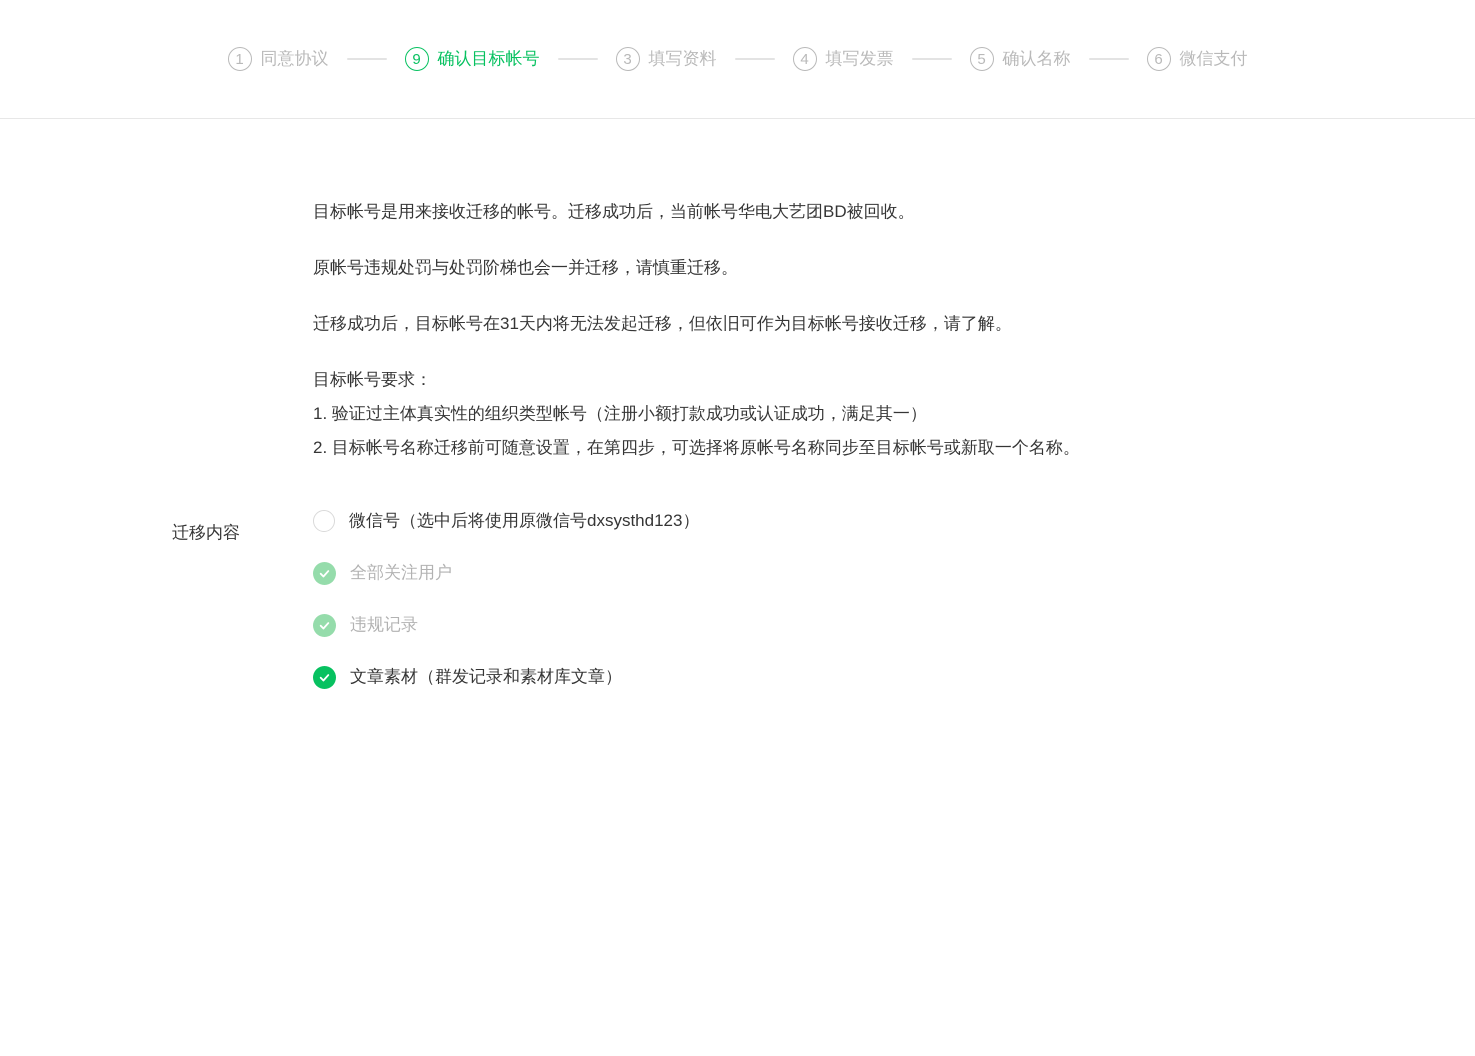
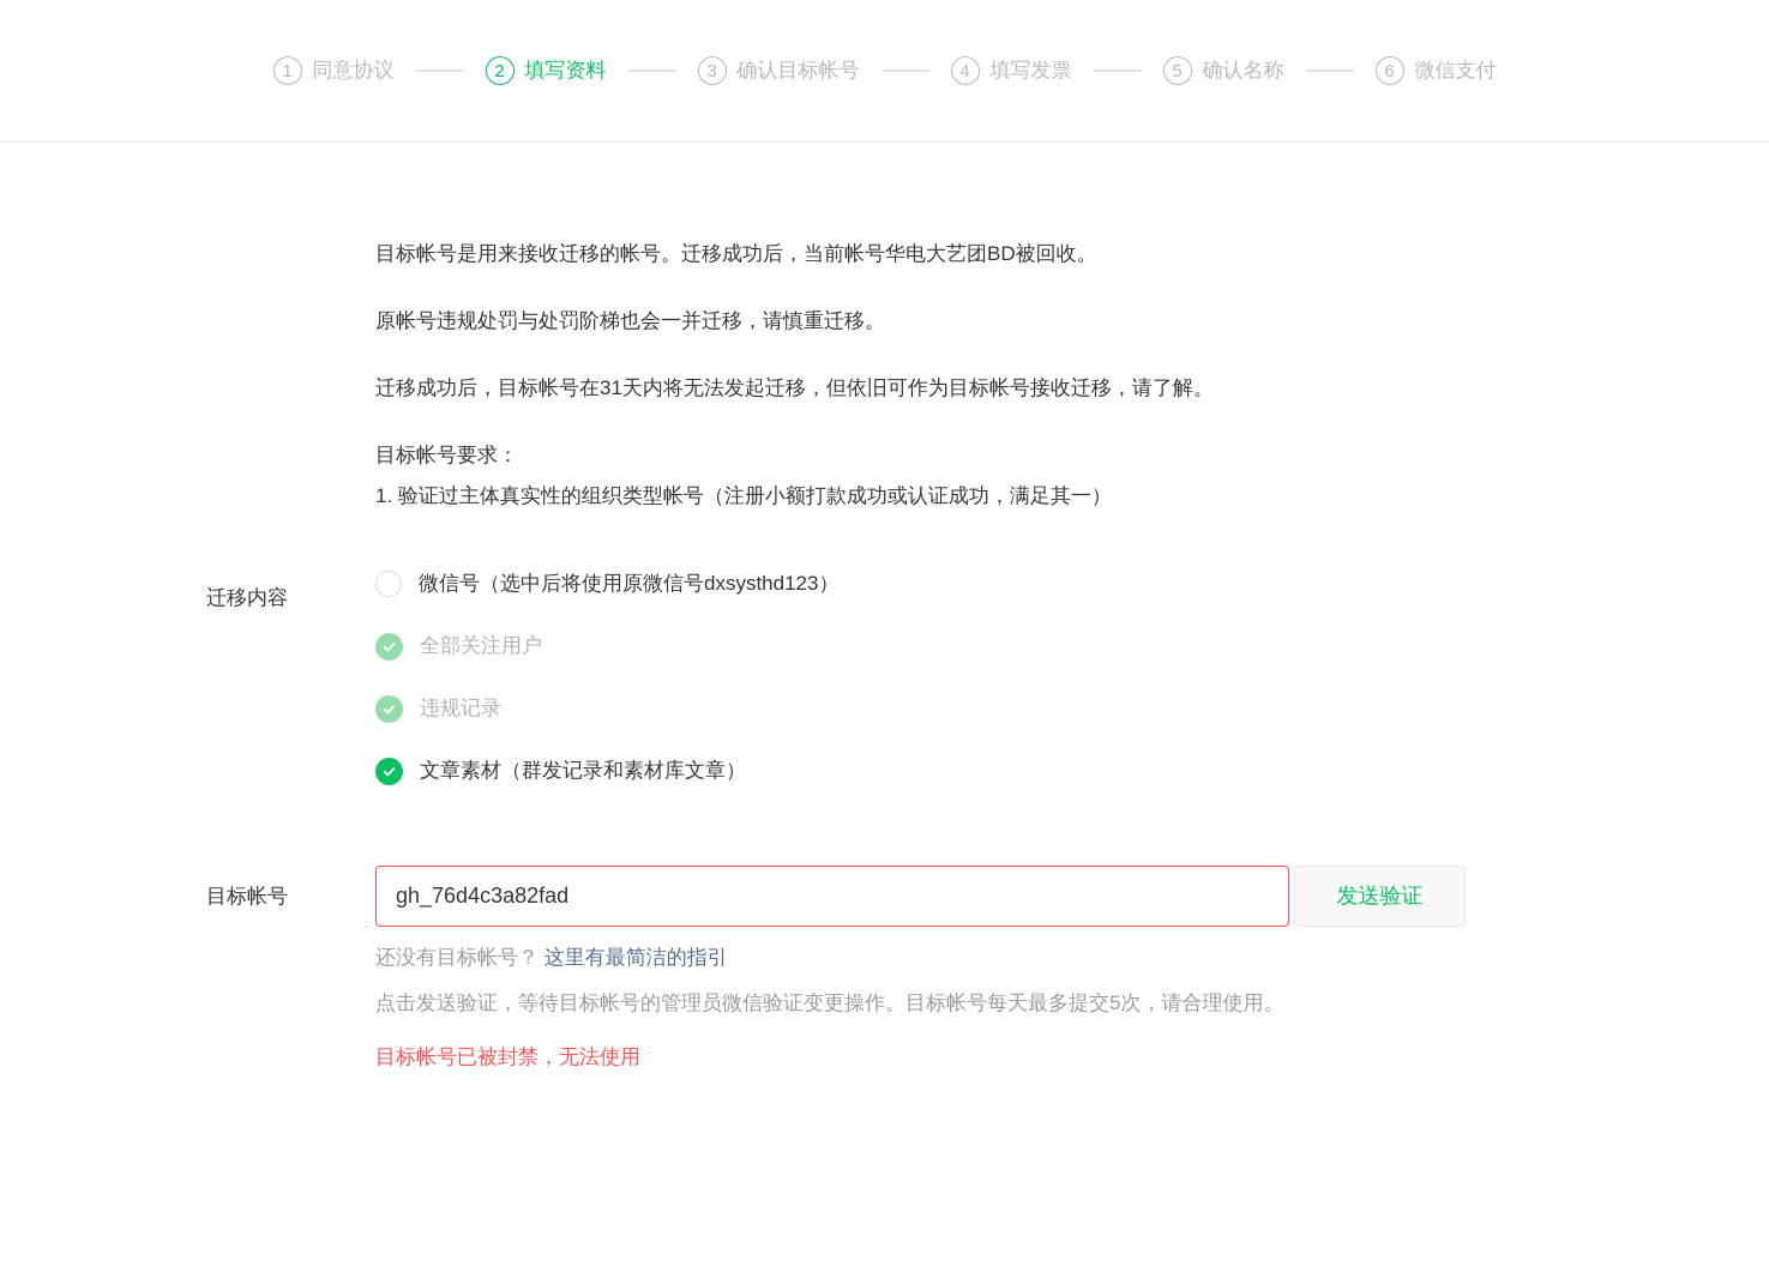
  1
  同意协议
- 9
+ 2
- 确认目标帐号
+ 填写资料
  3
- 填写资料
+ 确认目标帐号
  4
  填写发票
  5
  确认名称
  6
  微信支付
  目标帐号是用来接收迁移的帐号。迁移成功后，当前帐号华电大艺团BD被回收。
  原帐号违规处罚与处罚阶梯也会一并迁移，请慎重迁移。
  迁移成功后，目标帐号在31天内将无法发起迁移，但依旧可作为目标帐号接收迁移，请了解。
  目标帐号要求：
  1. 验证过主体真实性的组织类型帐号（注册小额打款成功或认证成功，满足其一）
- 2. 目标帐号名称迁移前可随意设置，在第四步，可选择将原帐号名称同步至目标帐号或新取一个名称。
  迁移内容
  微信号（选中后将使用原微信号dxsysthd123）
  全部关注用户
  违规记录
  文章素材（群发记录和素材库文章）
+ 目标帐号
+ gh_76d4c3a82fad
+ 发送验证
+ 还没有目标帐号？ 这里有最简洁的指引
+ 点击发送验证，等待目标帐号的管理员微信验证变更操作。目标帐号每天最多提交5次，请合理使用。
+ 目标帐号已被封禁，无法使用
